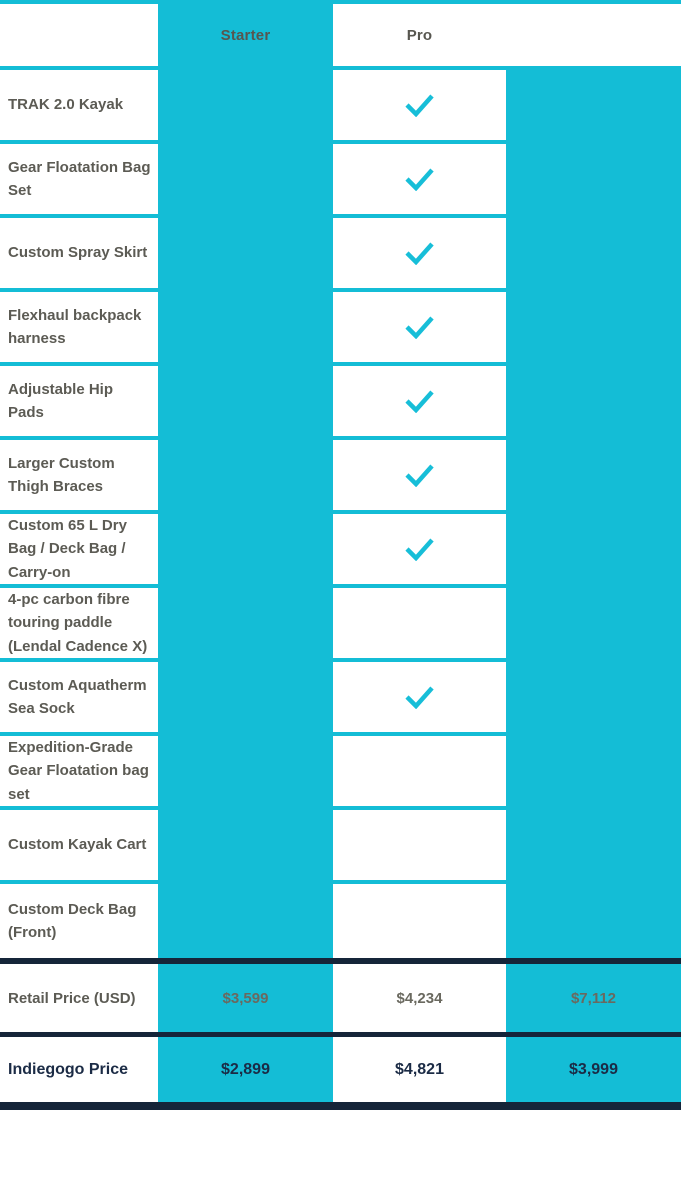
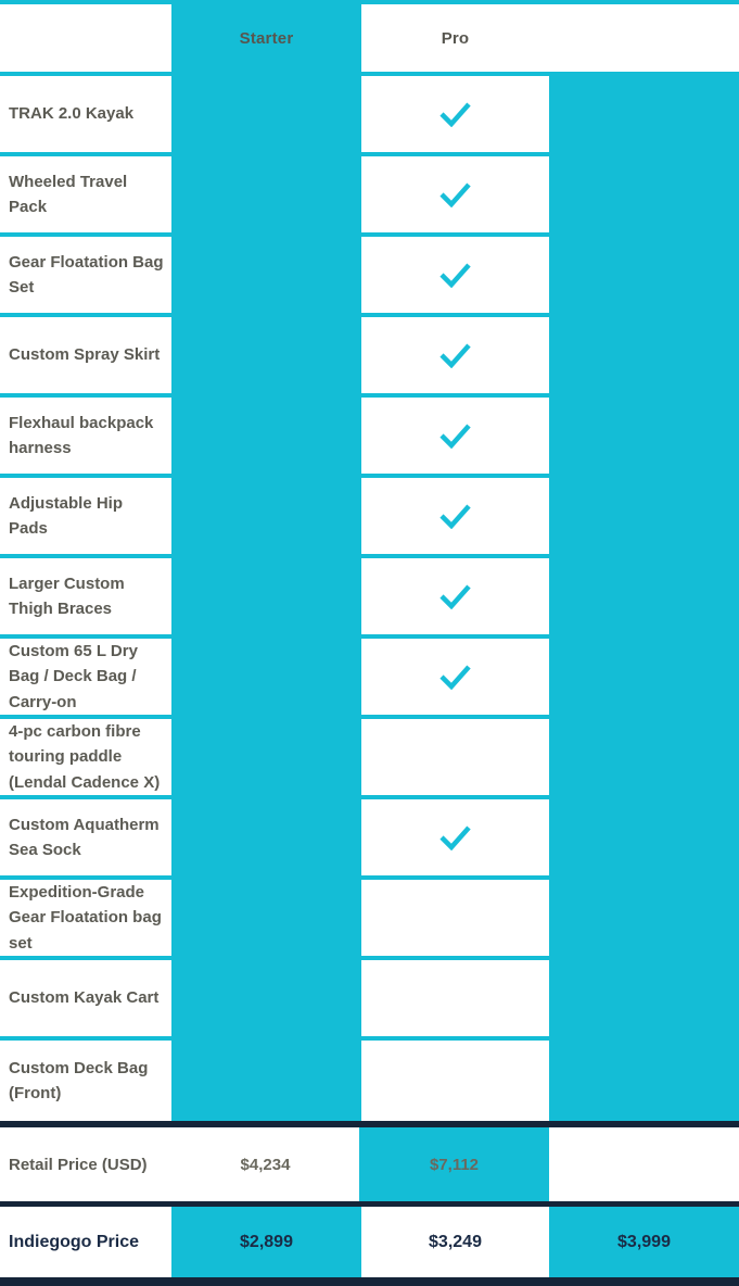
  Starter
  Pro
  TRAK 2.0 Kayak
+ Wheeled Travel Pack
  Gear Floatation Bag Set
  Custom Spray Skirt
  Flexhaul backpack harness
  Adjustable Hip Pads
  Larger Custom Thigh Braces
  Custom 65 L Dry Bag / Deck Bag / Carry-on
  4-pc carbon fibre touring paddle (Lendal Cadence X)
  Custom Aquatherm Sea Sock
  Expedition-Grade Gear Floatation bag set
  Custom Kayak Cart
  Custom Deck Bag (Front)
  Retail Price (USD)
- $3,599
  $4,234
  $7,112
  Indiegogo Price
  $2,899
- $4,821
+ $3,249
  $3,999
